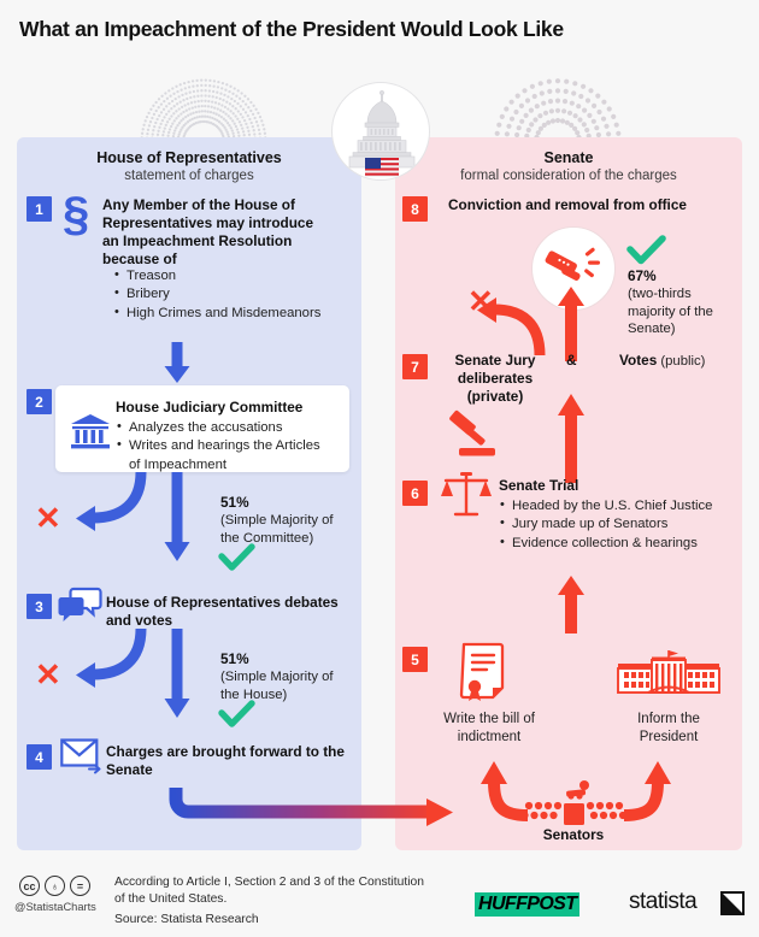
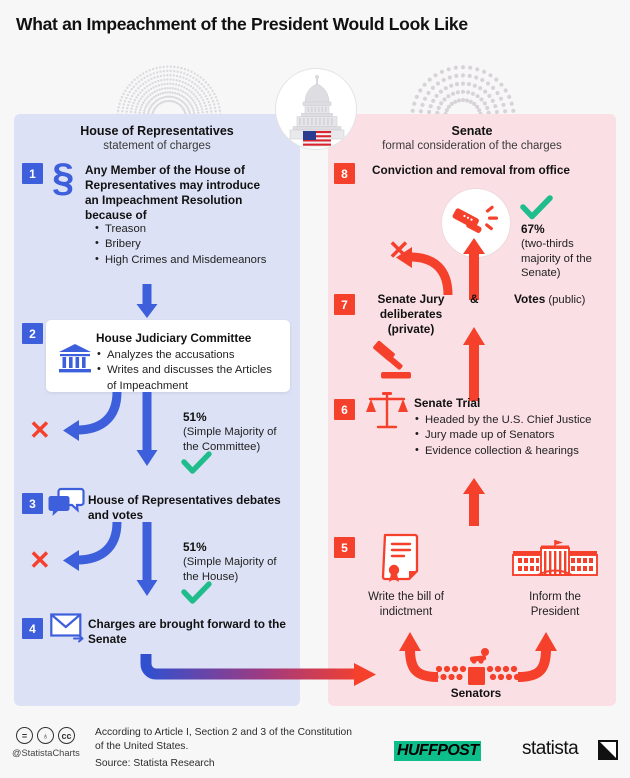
  What an Impeachment of the President Would Look Like
  House of Representatives
  statement of charges
  1
  §
  Any Member of the House of Representatives may introduce an Impeachment Resolution because of
  Treason
  Bribery
  High Crimes and Misdemeanors
  2
  House Judiciary Committee
  Analyzes the accusations
- Writes and hearings the Articles of Impeachment
+ Writes and discusses the Articles of Impeachment
  ✕
  51%
  (Simple Majority of the Committee)
  3
  House of Representatives debates and votes
  ✕
  51%
  (Simple Majority of the House)
  4
  Charges are brought forward to the Senate
  Senate
  formal consideration of the charges
  8
  Conviction and removal from office
  ✕
  67%
  (two-thirds majority of the Senate)
  7
  Senate Jury deliberates (private)
  &
  Votes (public)
  6
  Senate Trial
  Headed by the U.S. Chief Justice
  Jury made up of Senators
  Evidence collection & hearings
  5
  Write the bill of indictment
  Inform the President
  Senators
- cc
+ =
  ♁
- =
+ cc
  @StatistaCharts
  According to Article I, Section 2 and 3 of the Constitution
  of the United States.
  Source: Statista Research
  HUFFPOST
  statista
